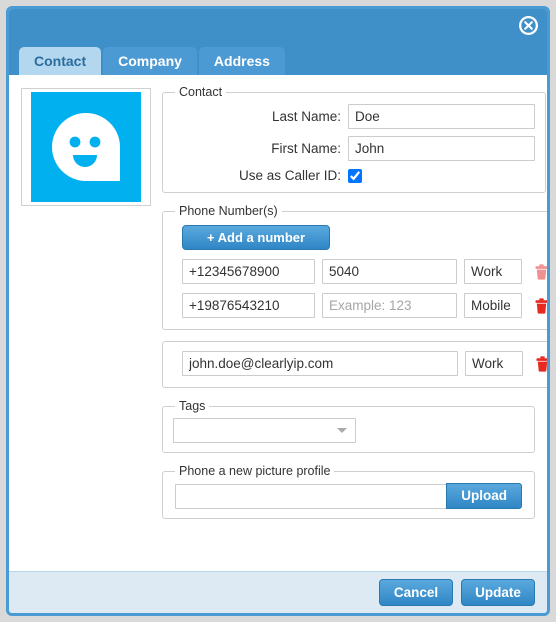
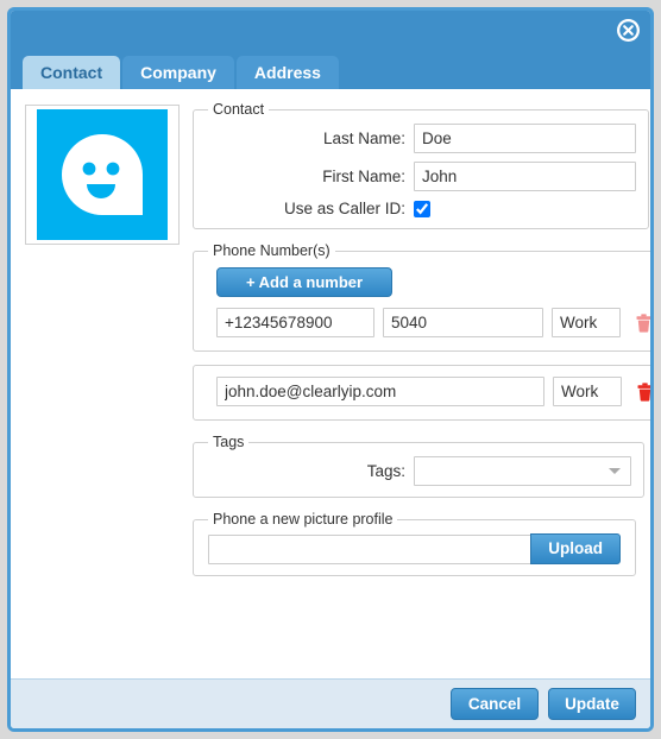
  Contact
  Company
  Address
  Contact
  Last Name:
  Doe
  First Name:
  John
  Use as Caller ID:
  Phone Number(s)
  + Add a number
  +12345678900
  5040
  Work
- +19876543210
- Example: 123
- Mobile
  john.doe@clearlyip.com
  Work
  Tags
+ Tags:
  Phone a new picture profile
  Upload
  Cancel
  Update
